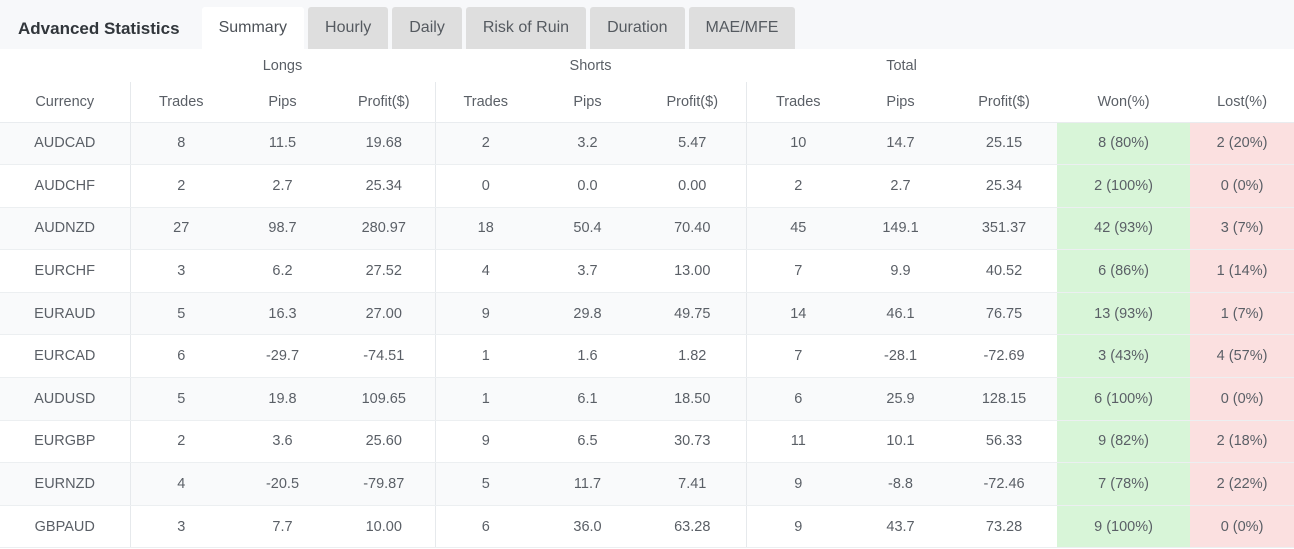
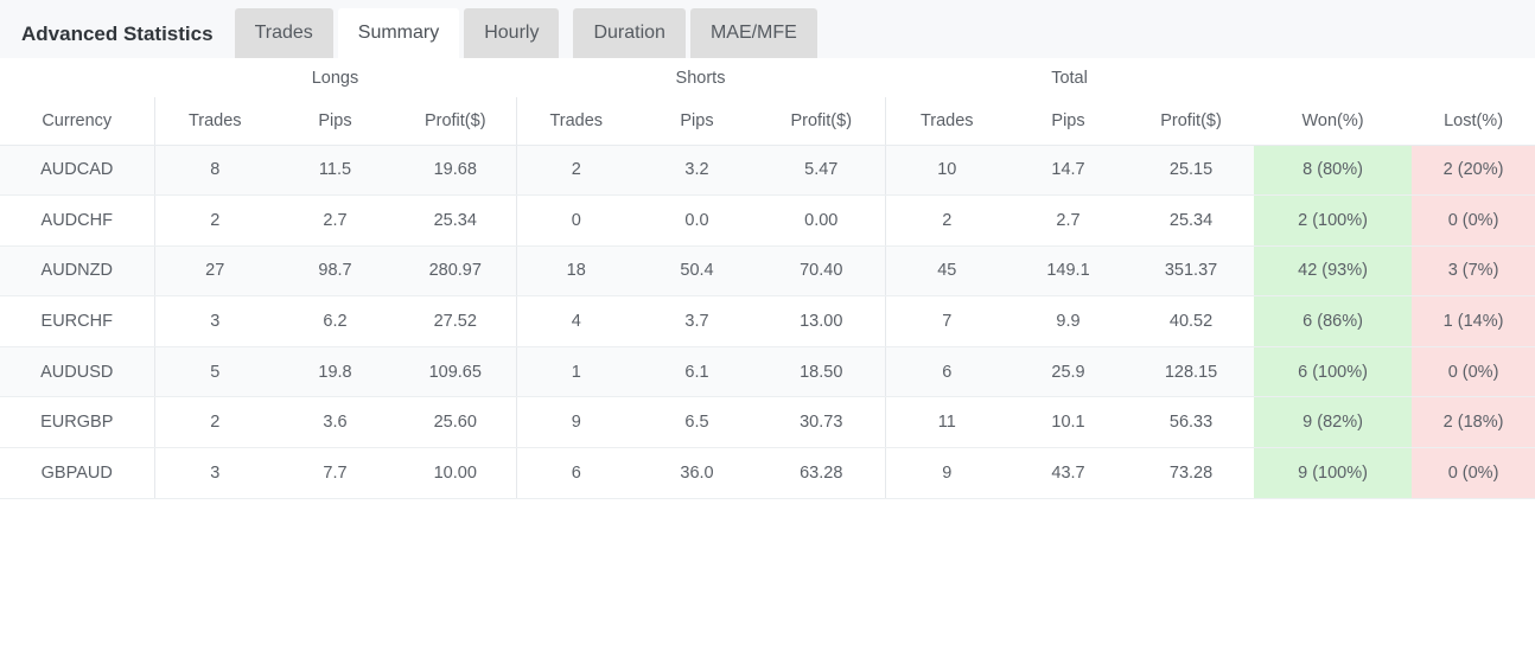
  Advanced Statistics
+ Trades
  Summary
  Hourly
- Daily
- Risk of Ruin
  Duration
  MAE/MFE
  	Longs	Shorts	Total
  Currency	Trades	Pips	Profit($)	Trades	Pips	Profit($)	Trades	Pips	Profit($)	Won(%)	Lost(%)
  AUDCAD	8	11.5	19.68	2	3.2	5.47	10	14.7	25.15	8 (80%)	2 (20%)
  AUDCHF	2	2.7	25.34	0	0.0	0.00	2	2.7	25.34	2 (100%)	0 (0%)
  AUDNZD	27	98.7	280.97	18	50.4	70.40	45	149.1	351.37	42 (93%)	3 (7%)
  EURCHF	3	6.2	27.52	4	3.7	13.00	7	9.9	40.52	6 (86%)	1 (14%)
- EURAUD	5	16.3	27.00	9	29.8	49.75	14	46.1	76.75	13 (93%)	1 (7%)
- EURCAD	6	-29.7	-74.51	1	1.6	1.82	7	-28.1	-72.69	3 (43%)	4 (57%)
  AUDUSD	5	19.8	109.65	1	6.1	18.50	6	25.9	128.15	6 (100%)	0 (0%)
  EURGBP	2	3.6	25.60	9	6.5	30.73	11	10.1	56.33	9 (82%)	2 (18%)
- EURNZD	4	-20.5	-79.87	5	11.7	7.41	9	-8.8	-72.46	7 (78%)	2 (22%)
  GBPAUD	3	7.7	10.00	6	36.0	63.28	9	43.7	73.28	9 (100%)	0 (0%)
